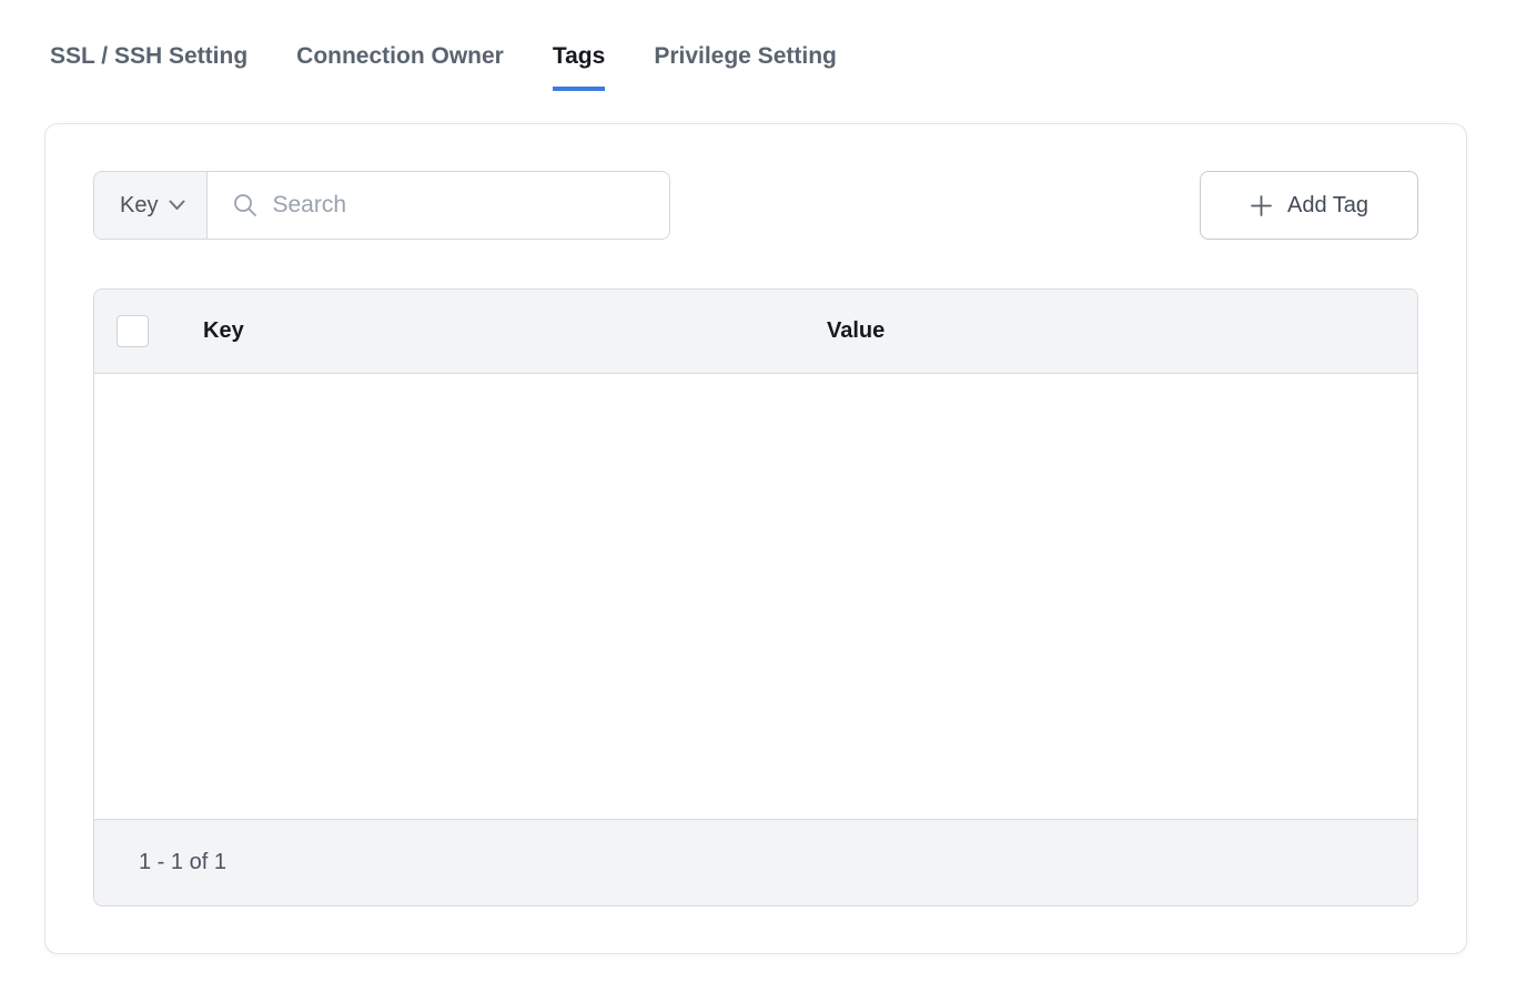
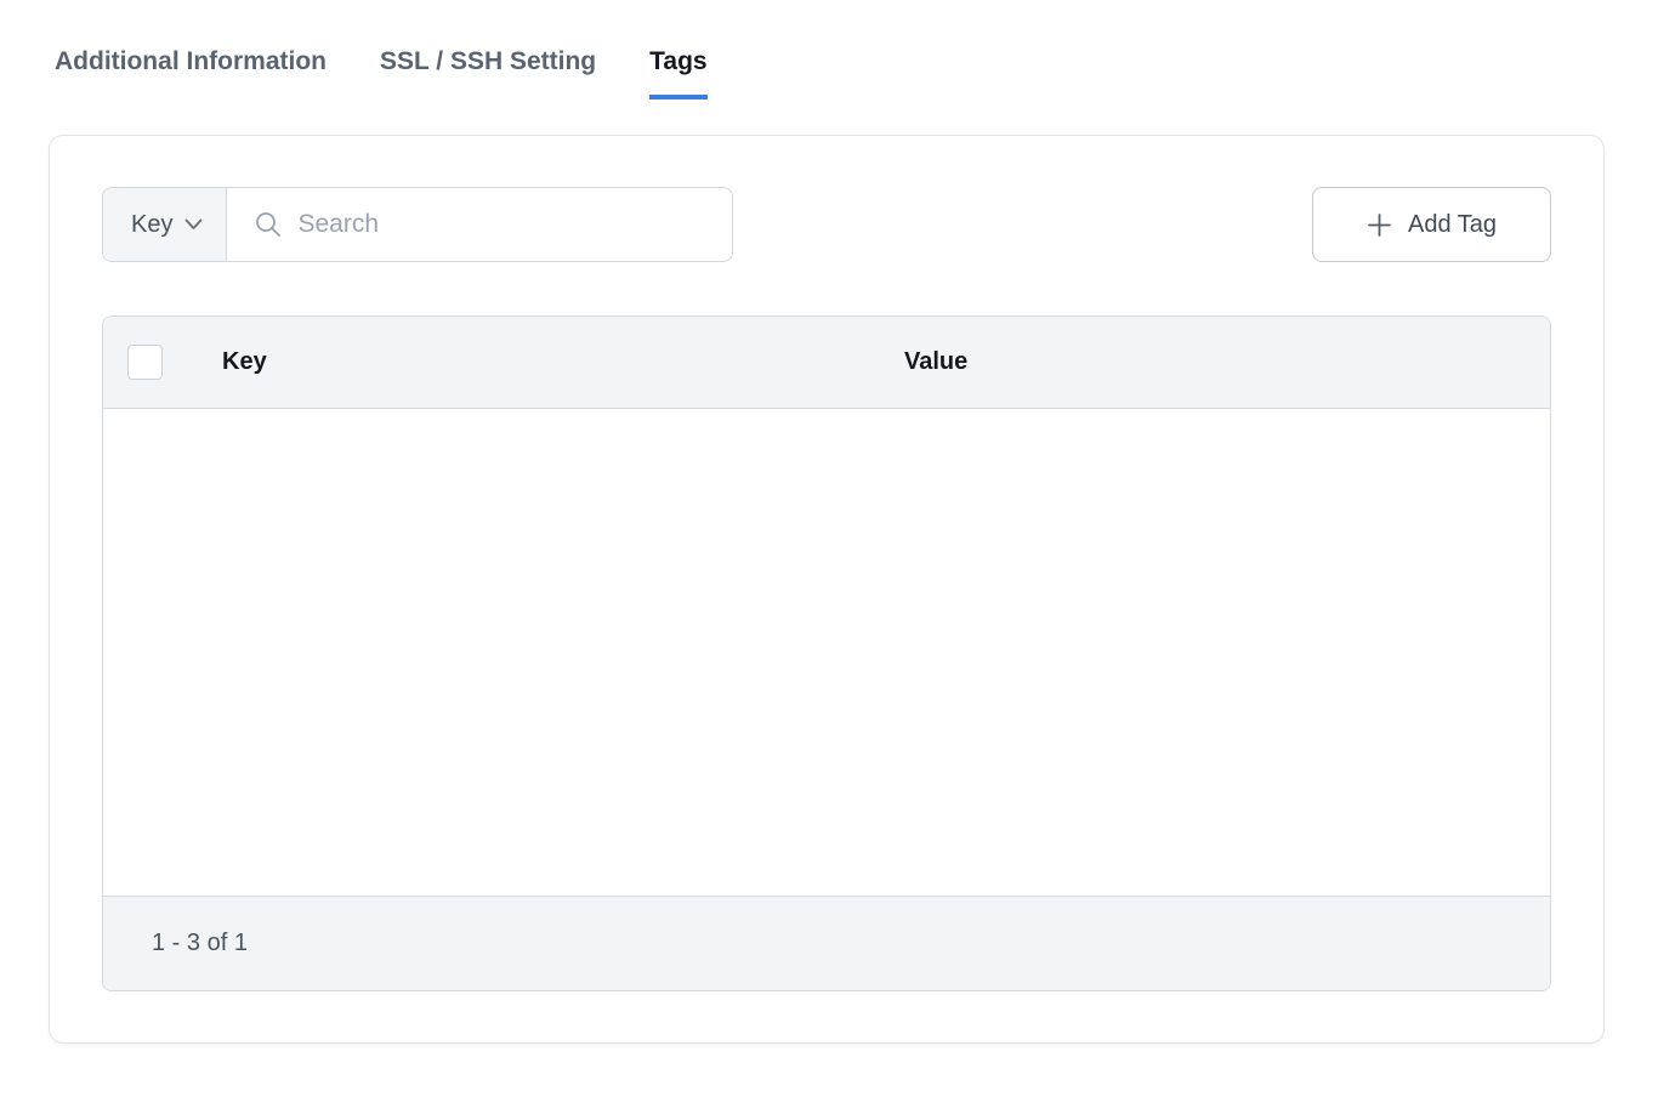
+ Additional Information
  SSL / SSH Setting
- Connection Owner
  Tags
- Privilege Setting
  Key
  Search
  Add Tag
  Key
  Value
- 1 - 1 of 1
+ 1 - 3 of 1
